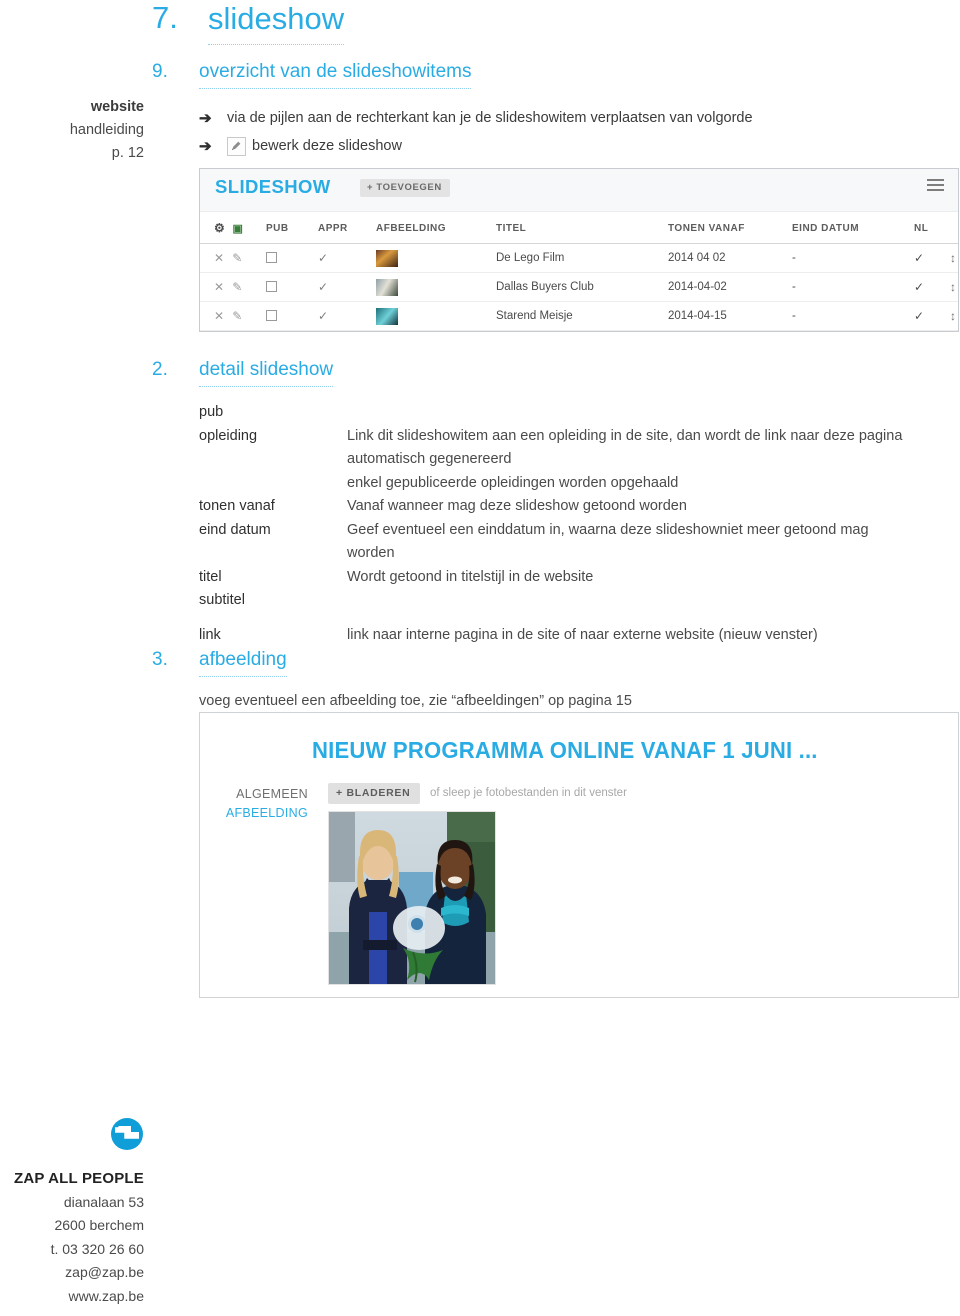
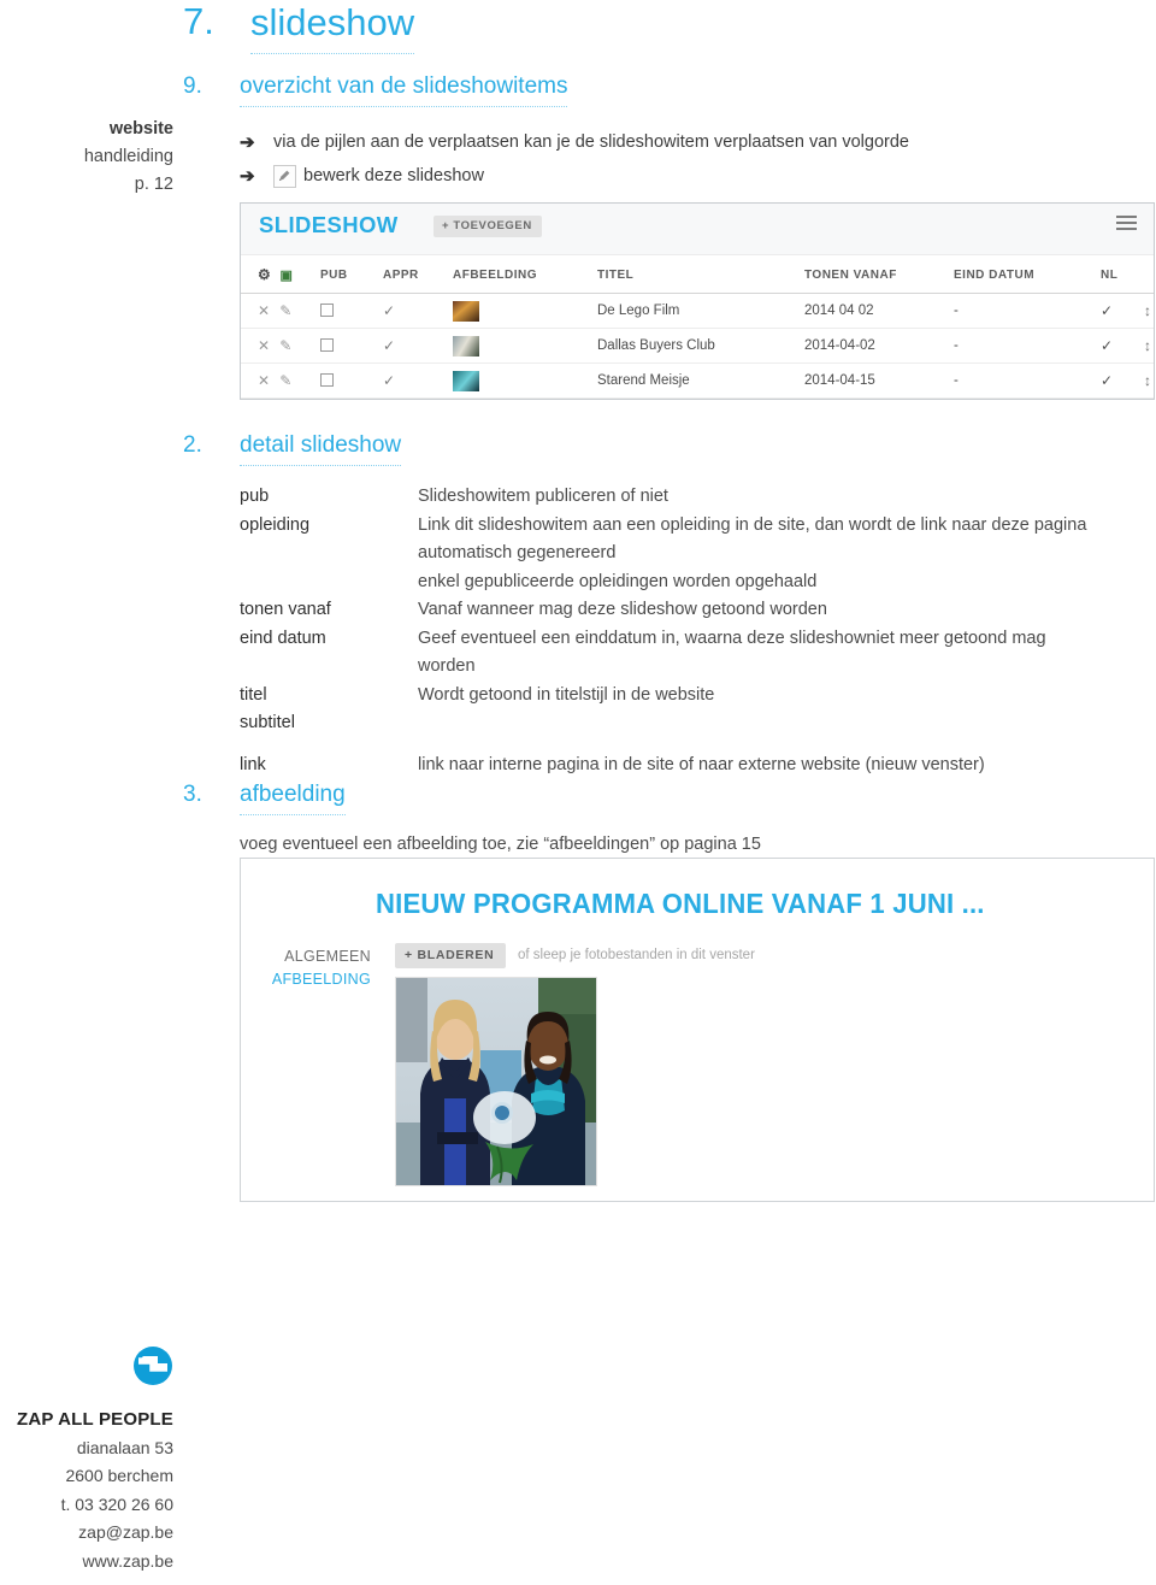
  website
  handleiding
  p. 12
  ZAP ALL PEOPLE
  dianalaan 53
  2600 berchem
  t. 03 320 26 60
  zap@zap.be
  www.zap.be
  7. slideshow
  9. overzicht van de slideshowitems
  ➔
- via de pijlen aan de rechterkant kan je de slideshowitem verplaatsen van volgorde
+ via de pijlen aan de verplaatsen kan je de slideshowitem verplaatsen van volgorde
  ➔
  bewerk deze slideshow
  SLIDESHOW
  + TOEVOEGEN
  ⚙ ▣	PUB	APPR	AFBEELDING	TITEL	TONEN VANAF	EIND DATUM	NL
  ✕ ✎		✓		De Lego Film	2014 04 02	-	✓	↕
  ✕ ✎		✓		Dallas Buyers Club	2014-04-02	-	✓	↕
  ✕ ✎		✓		Starend Meisje	2014-04-15	-	✓	↕
  2. detail slideshow
  pub
+ Slideshowitem publiceren of niet
  opleiding
  Link dit slideshowitem aan een opleiding in de site, dan wordt de link naar deze pagina
  automatisch gegenereerd
  enkel gepubliceerde opleidingen worden opgehaald
  tonen vanaf
  Vanaf wanneer mag deze slideshow getoond worden
  eind datum
  Geef eventueel een einddatum in, waarna deze slideshowniet meer getoond mag
  worden
  titel
  Wordt getoond in titelstijl in de website
  subtitel
  link
  link naar interne pagina in de site of naar externe website (nieuw venster)
  3. afbeelding
  voeg eventueel een afbeelding toe, zie “afbeeldingen” op pagina 15
  NIEUW PROGRAMMA ONLINE VANAF 1 JUNI ...
  ALGEMEEN
  AFBEELDING
  + BLADEREN
  of sleep je fotobestanden in dit venster
